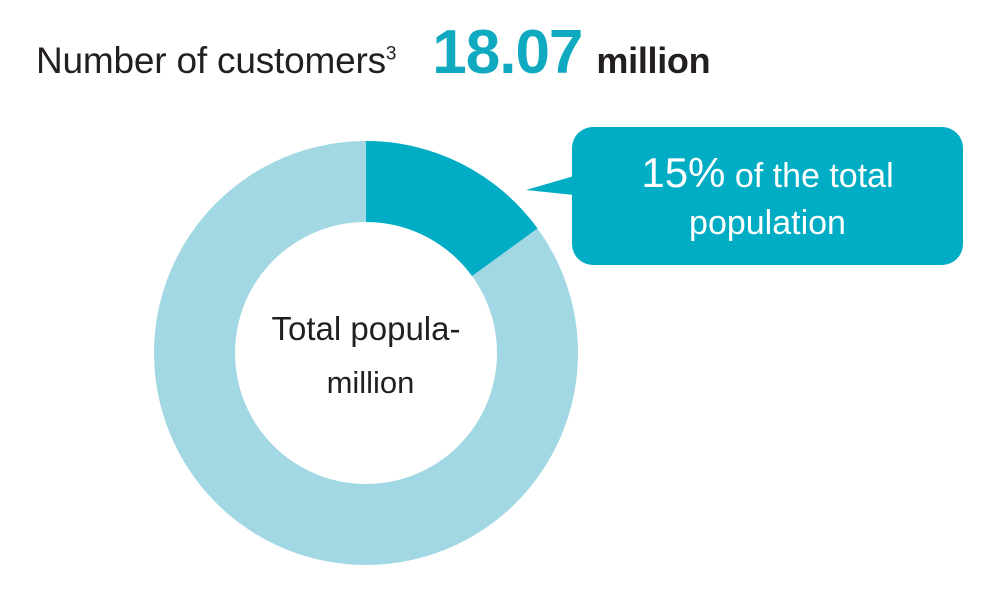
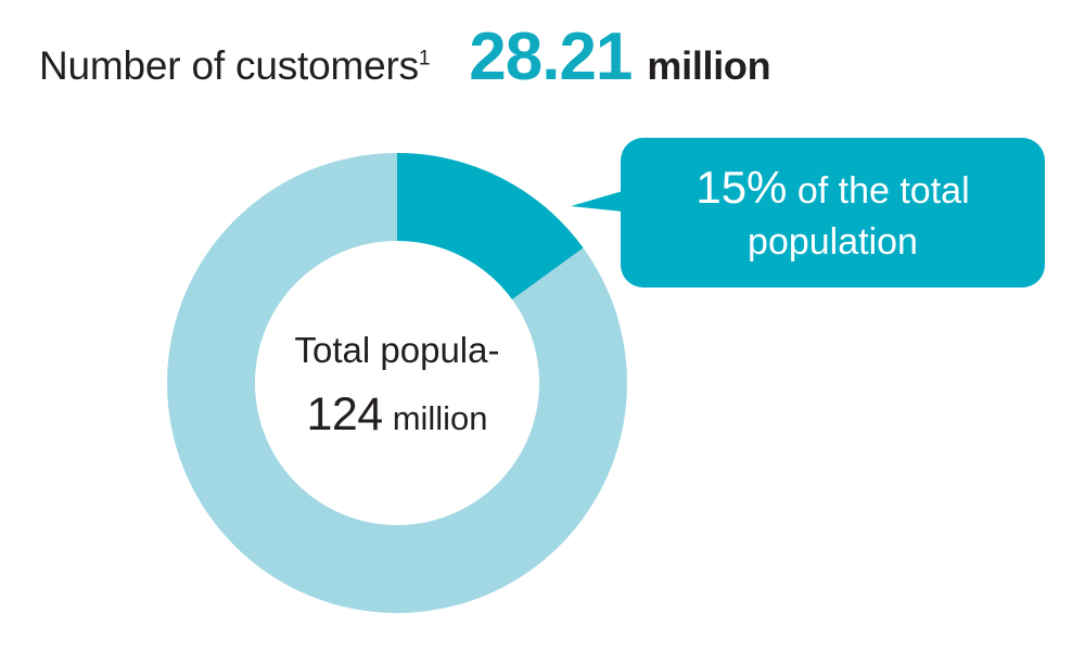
- Number of customers3
+ Number of customers1
- 18.07
+ 28.21
  million
  Total popula-
+ 124
  million
  15% of the total
  population
